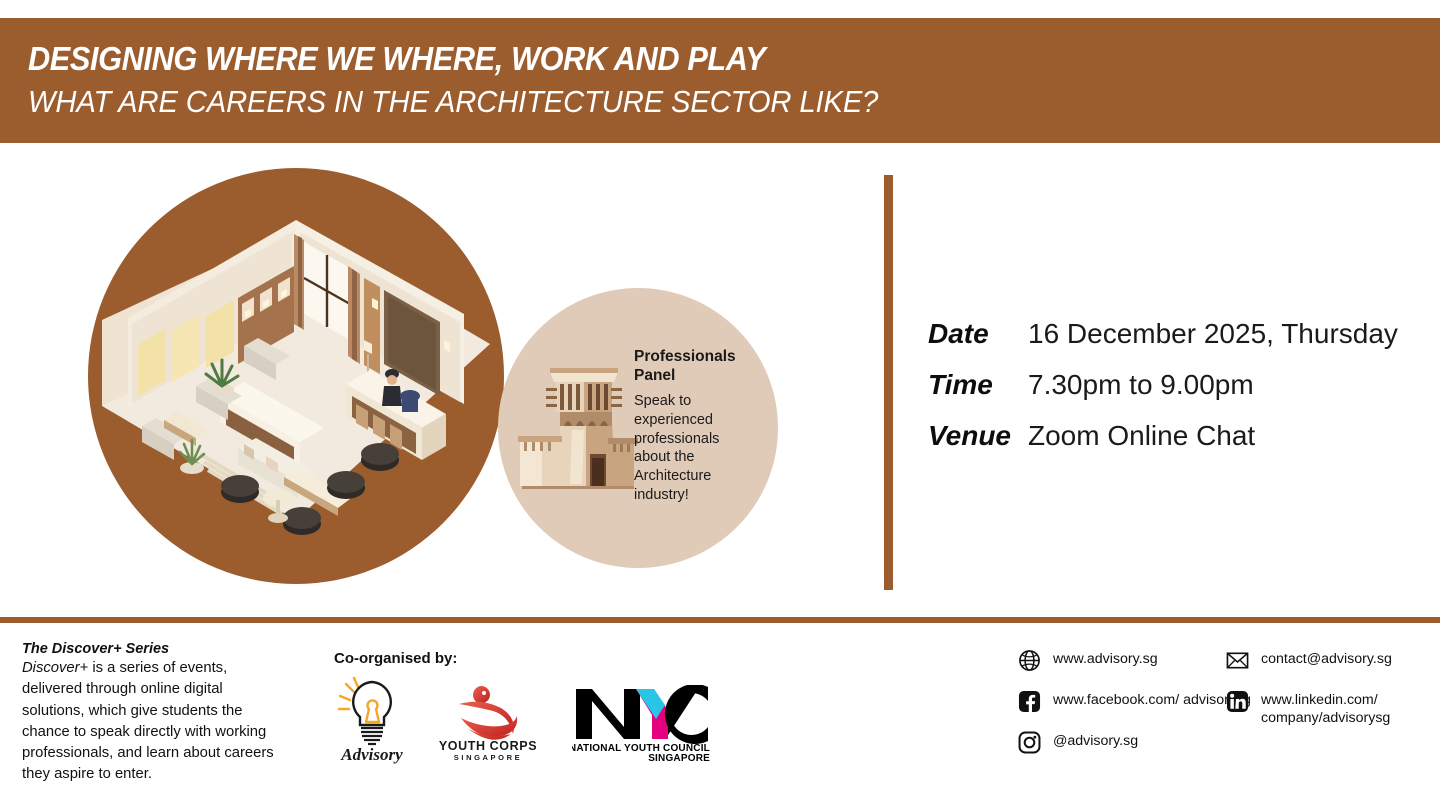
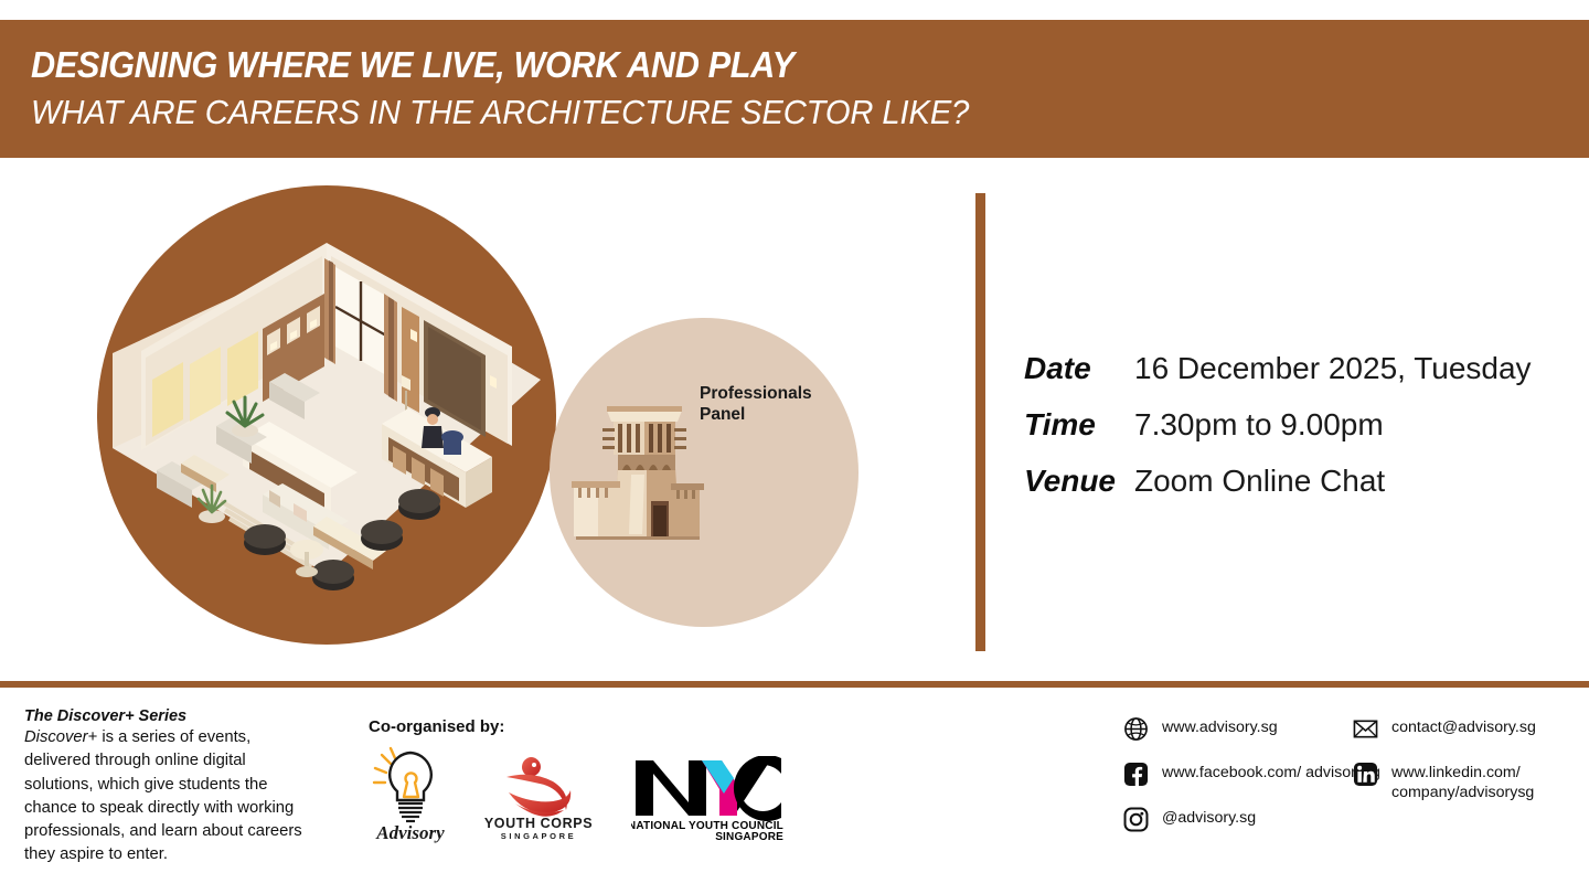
- DESIGNING WHERE WE WHERE, WORK AND PLAY
+ DESIGNING WHERE WE LIVE, WORK AND PLAY
  WHAT ARE CAREERS IN THE ARCHITECTURE SECTOR LIKE?
  Professionals
  Panel
- Speak to experienced professionals about the Architecture industry!
  Date
- 16 December 2025, Thursday
+ 16 December 2025, Tuesday
  Time
  7.30pm to 9.00pm
  Venue
  Zoom Online Chat
  The Discover+ Series
  Discover+ is a series of events, delivered through online digital solutions, which give students the chance to speak directly with working professionals, and learn about careers they aspire to enter.
  Co-organised by:
  Advisory
  YOUTH CORPS
  SINGAPORE
  NATIONAL YOUTH COUNCIL
  SINGAPORE
  www.advisory.sg
  www.facebook.com/ advisor
  @advisory.sg
  contact@advisory.sg
  www.linkedin.com/ company/advisorysg
